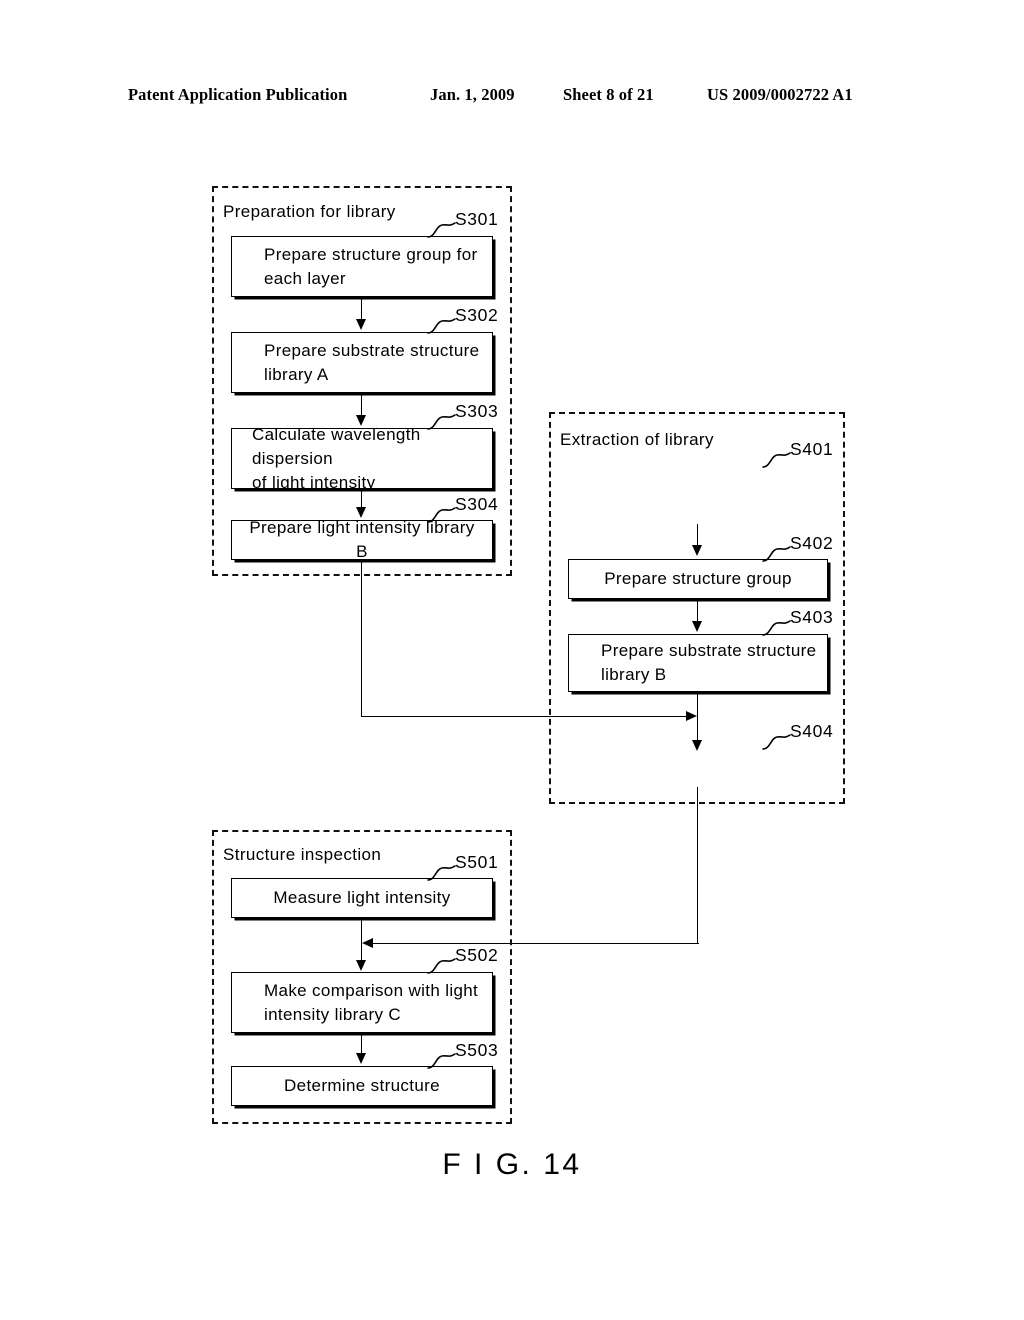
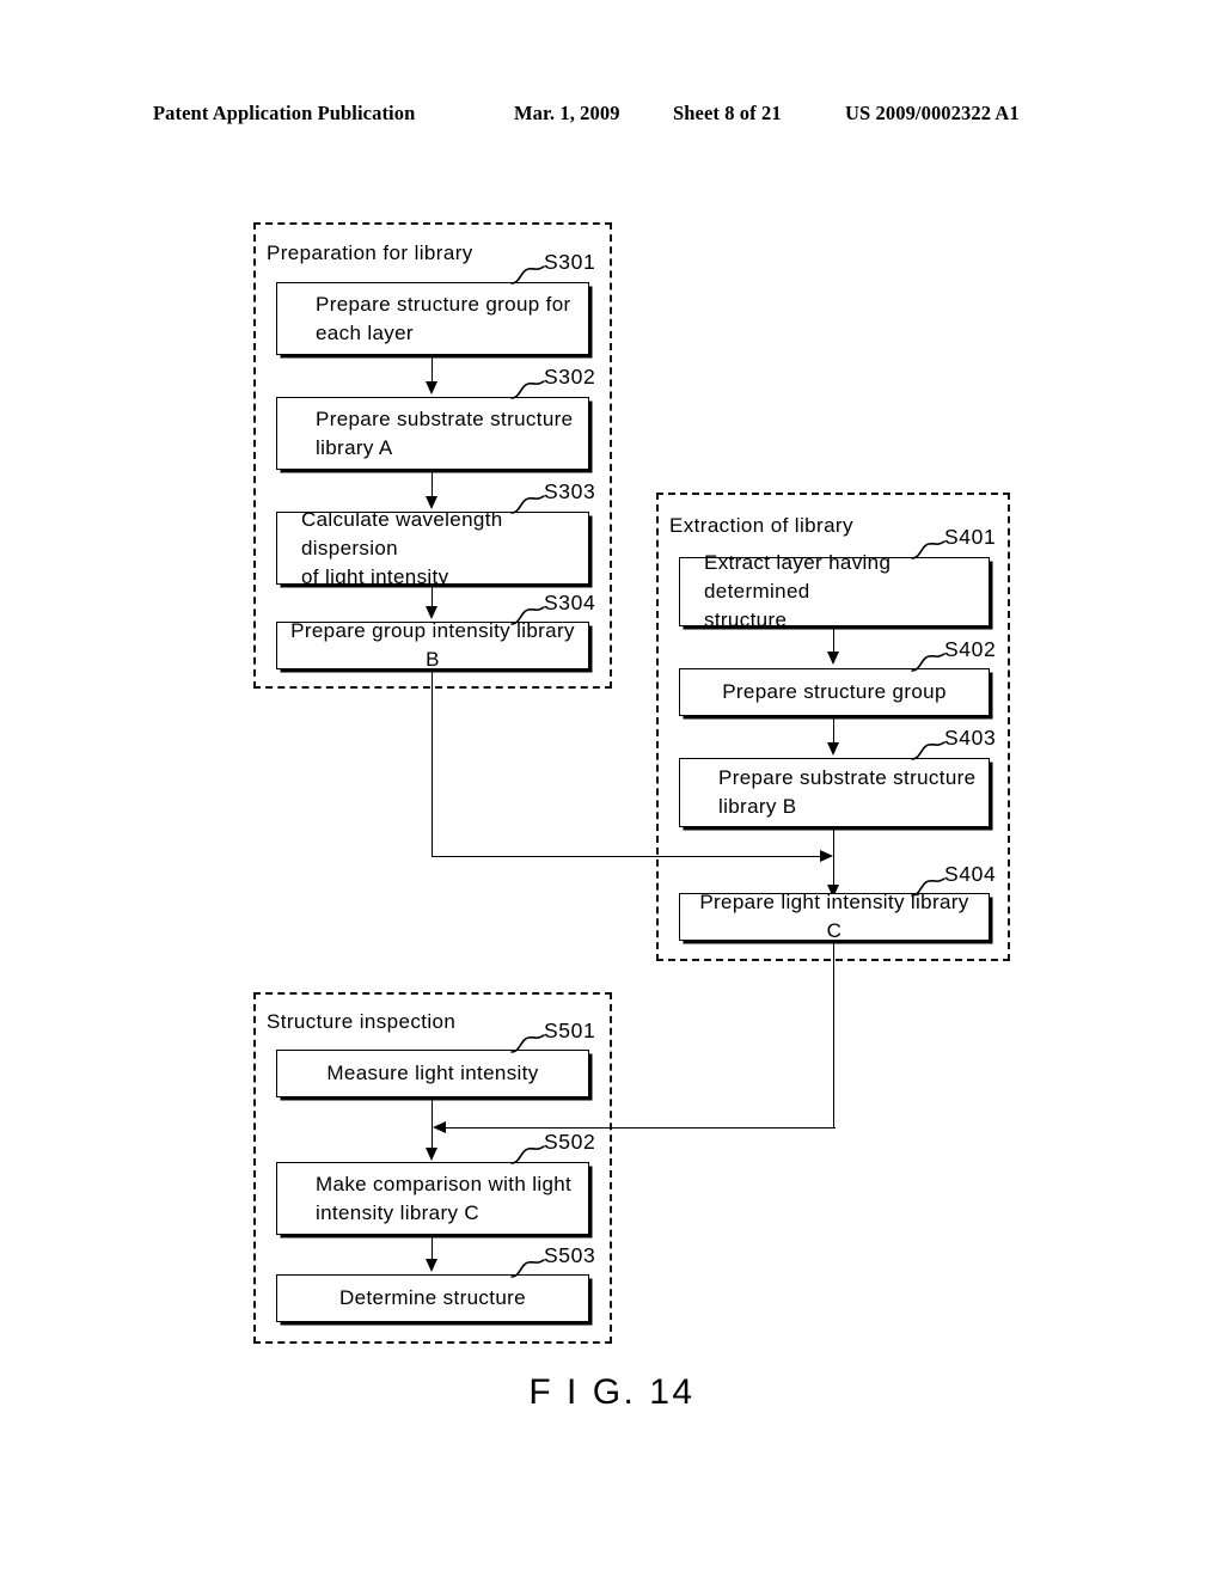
  Patent Application Publication
- Jan. 1, 2009
+ Mar. 1, 2009
  Sheet 8 of 21
- US 2009/0002722 A1
+ US 2009/0002322 A1
  Preparation for library
  Prepare structure group for
  each layer
  S301
  Prepare substrate structure
  library A
  S302
  Calculate wavelength dispersion
  of light intensity
  S303
- Prepare light intensity library B
+ Prepare group intensity library B
  S304
  Extraction of library
+ Extract layer having determined
+ structure
  S401
  Prepare structure group
  S402
  Prepare substrate structure
  library B
  S403
+ Prepare light intensity library C
  S404
  Structure inspection
  Measure light intensity
  S501
  Make comparison with light
  intensity library C
  S502
  Determine structure
  S503
  F I G. 14
